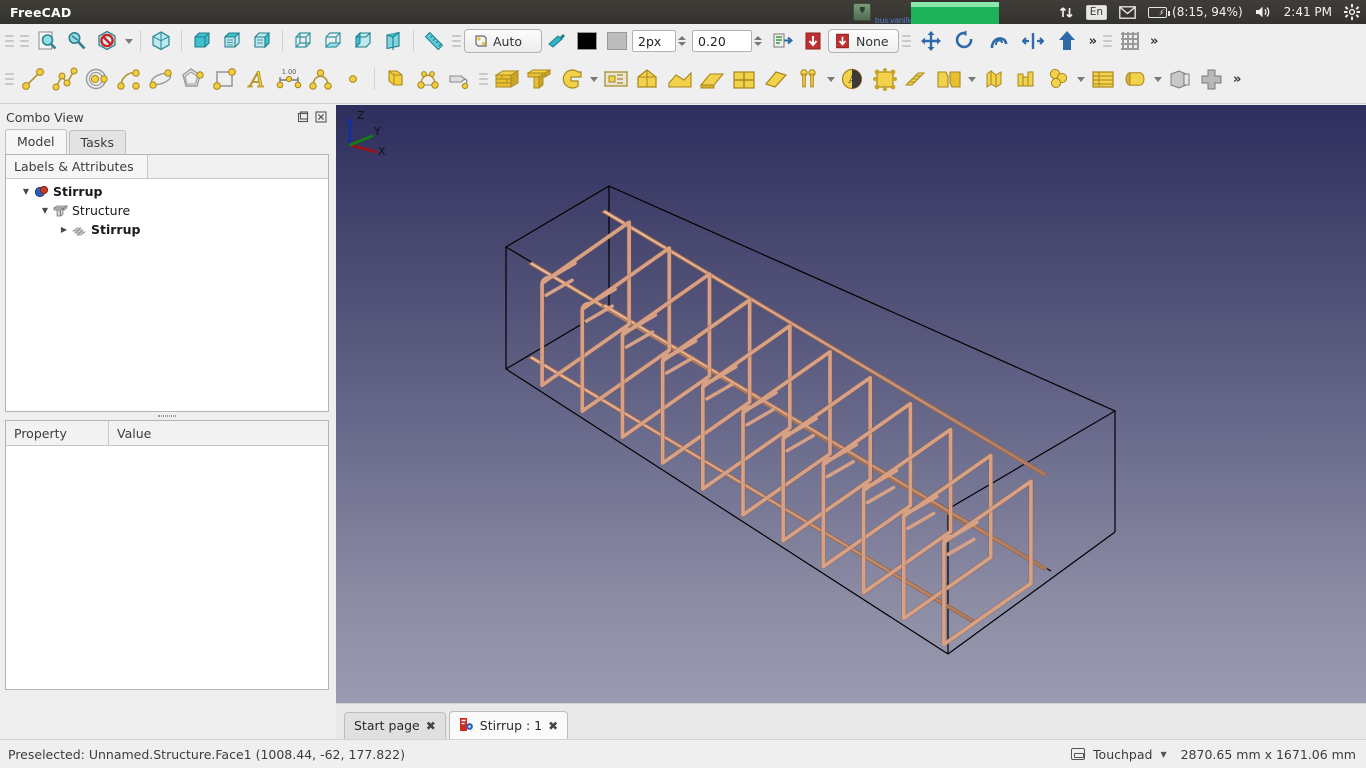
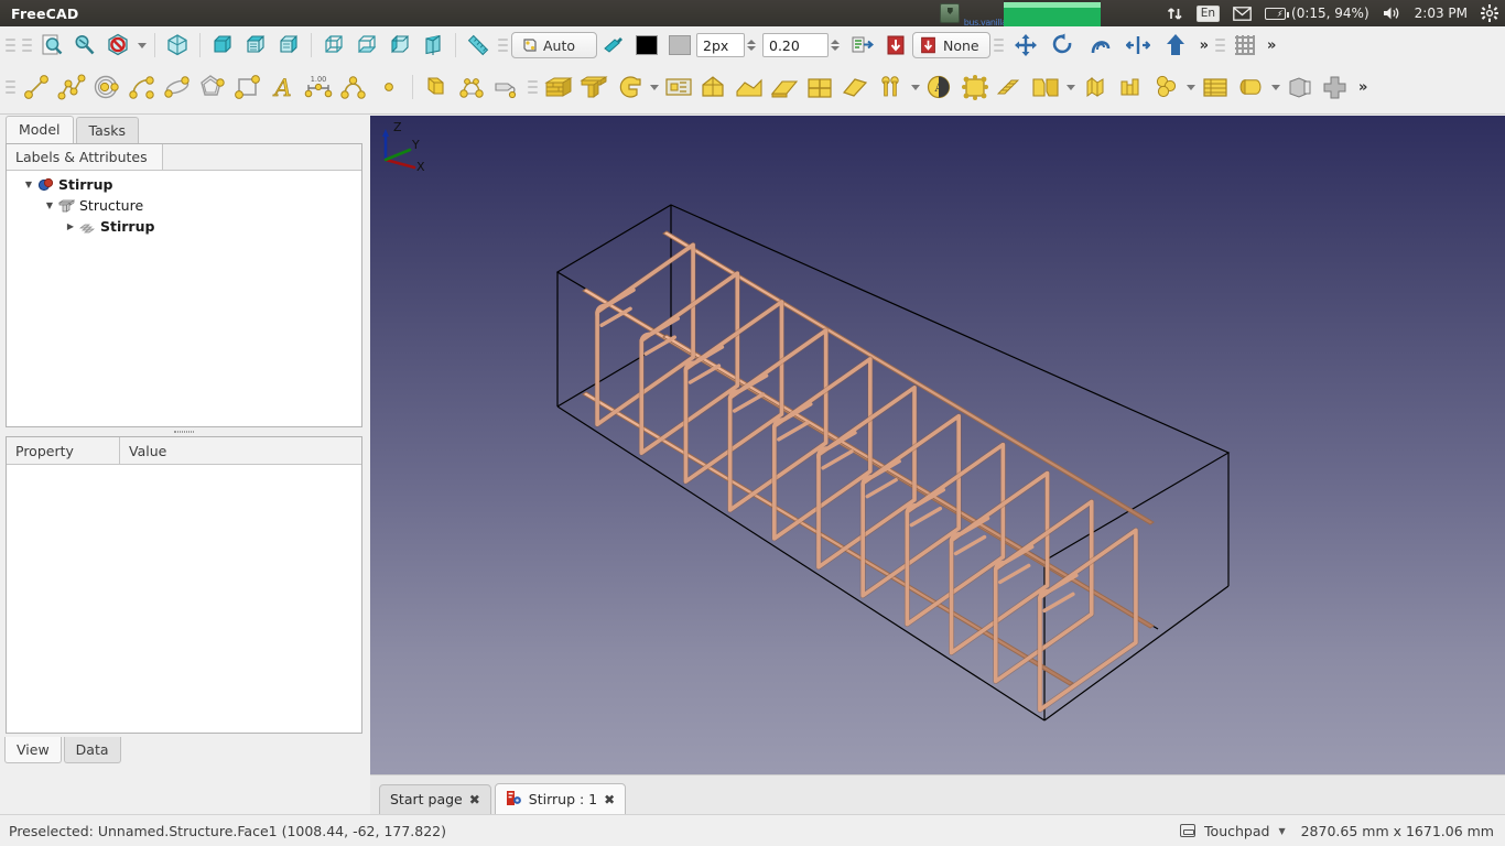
  FreeCAD
  En
- (8:15, 94%)
+ (0:15, 94%)
- 2:41 PM
+ 2:03 PM
  Auto
  2px
  0.20
  None
  »
  »
  A
  1.00
  A
  »
- Combo View
  Model
  Tasks
  Labels & Attributes
  ▼
  Stirrup
  ▼
  Structure
  ▶
  Stirrup
  Property
  Value
+ View
+ Data
  Z
  Y
  X
  Start page
  ✖
  Stirrup : 1
  ✖
  Preselected: Unnamed.Structure.Face1 (1008.44, -62, 177.822)
  Touchpad
  ▼
  2870.65 mm x 1671.06 mm
